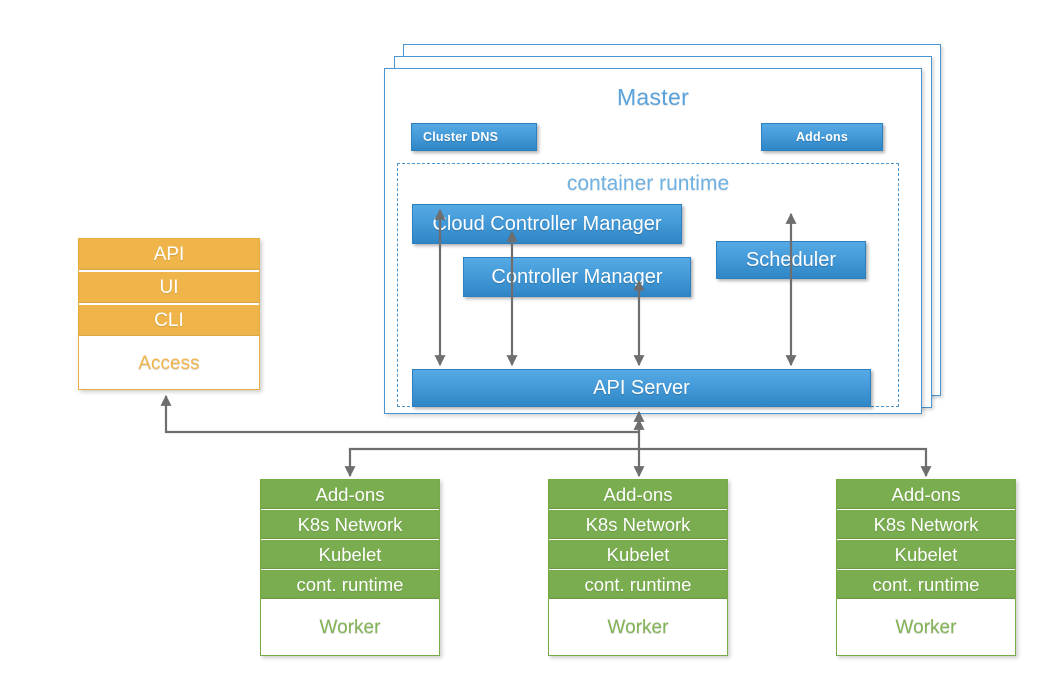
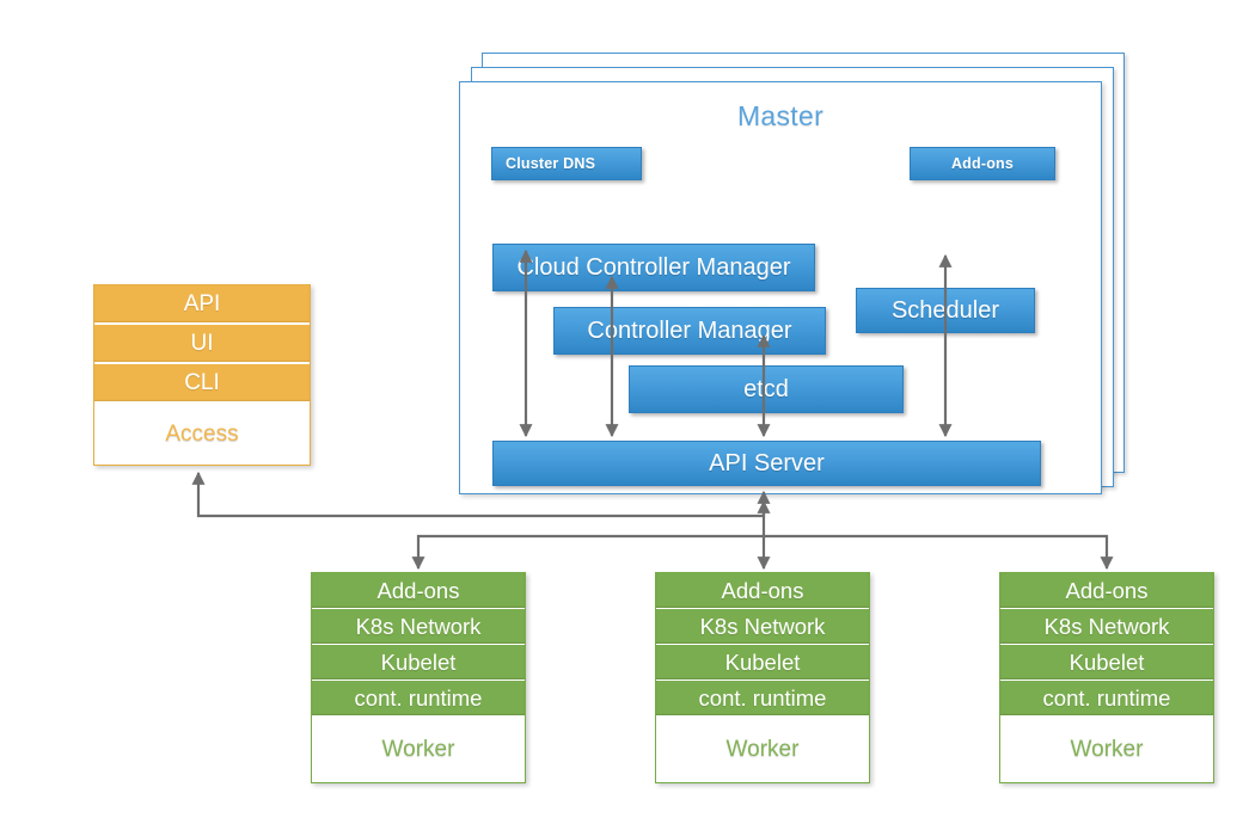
  Master
  Cluster DNS
  Add-ons
- container runtime
  loud Controller Manager
  Cntroller Manager
+ etcd
  Scheduler
  API Server
  API
  UI
  CLI
  Access
  Add-ons
  K8s Network
  Kubelet
  cont. runtime
  Worker
  Add-ons
  K8s Network
  Kubelet
  cont. runtime
  Worker
  Add-ons
  K8s Network
  Kubelet
  cont. runtime
  Worker
